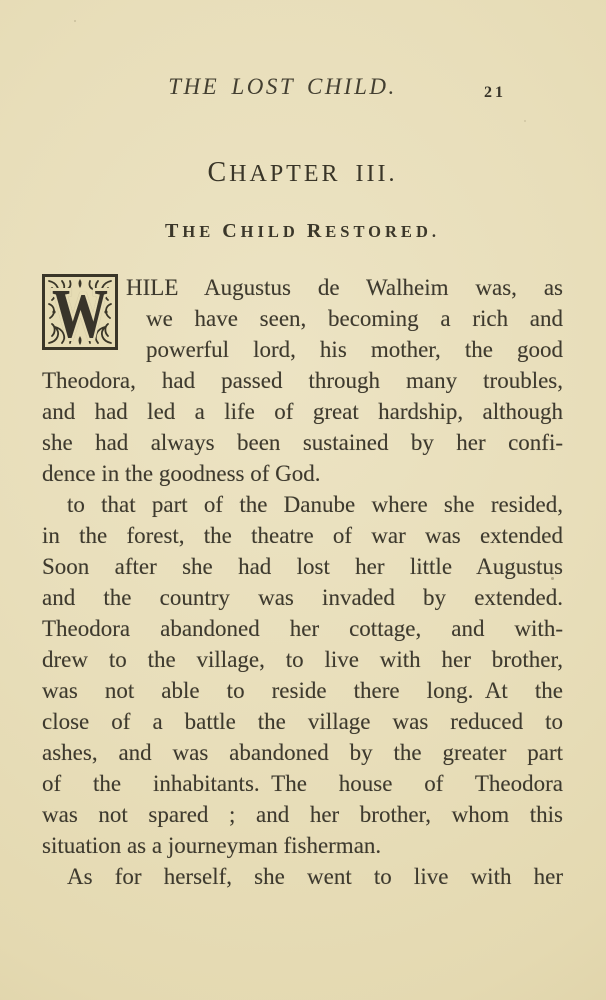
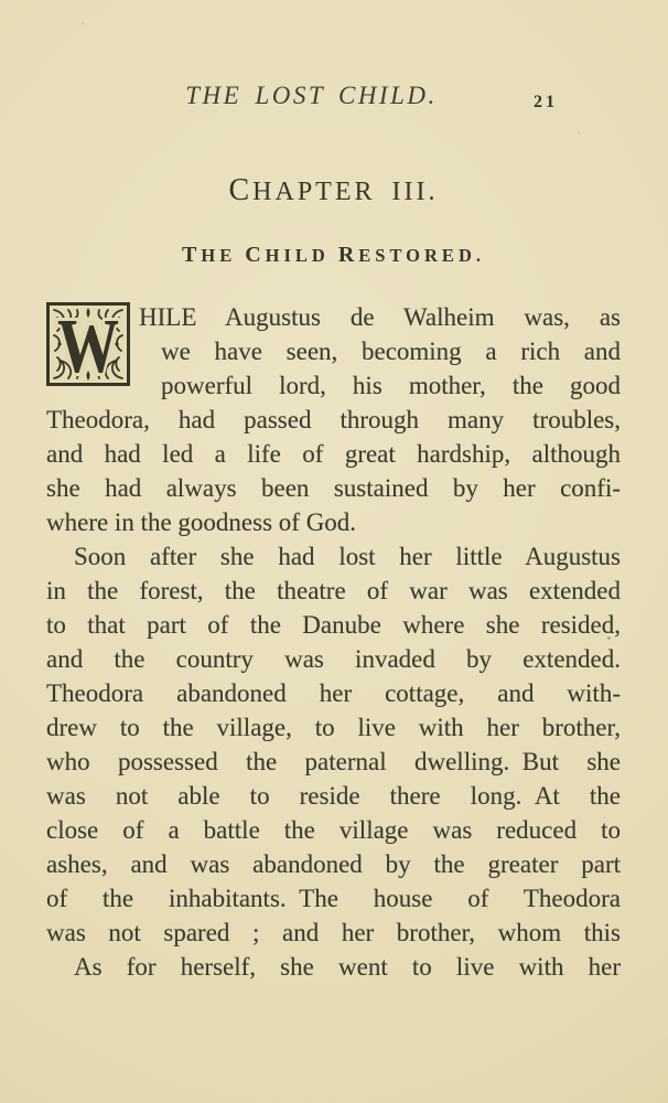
  THE LOST CHILD.
  21
  CHAPTER III.
  THE CHILD RESTORED.
  W
  HILE Augustus de Walheim was, as
  we have seen, becoming a rich and
  powerful lord, his mother, the good
  Theodora, had passed through many troubles,
  and had led a life of great hardship, although
  she had always been sustained by her confi-
- dence in the goodness of God.
+ where in the goodness of God.
- to that part of the Danube where she resided,
+ Soon after she had lost her little Augustus
  in the forest, the theatre of war was extended
- Soon after she had lost her little Augustus
+ to that part of the Danube where she resided,
  and the country was invaded by extended.
  Theodora abandoned her cottage, and with-
  drew to the village, to live with her brother,
+ who possessed the paternal dwelling. But she
  was not able to reside there long. At the
  close of a battle the village was reduced to
  ashes, and was abandoned by the greater part
  of the inhabitants. The house of Theodora
  was not spared ; and her brother, whom this
- situation as a journeyman fisherman.
  As for herself, she went to live with her
